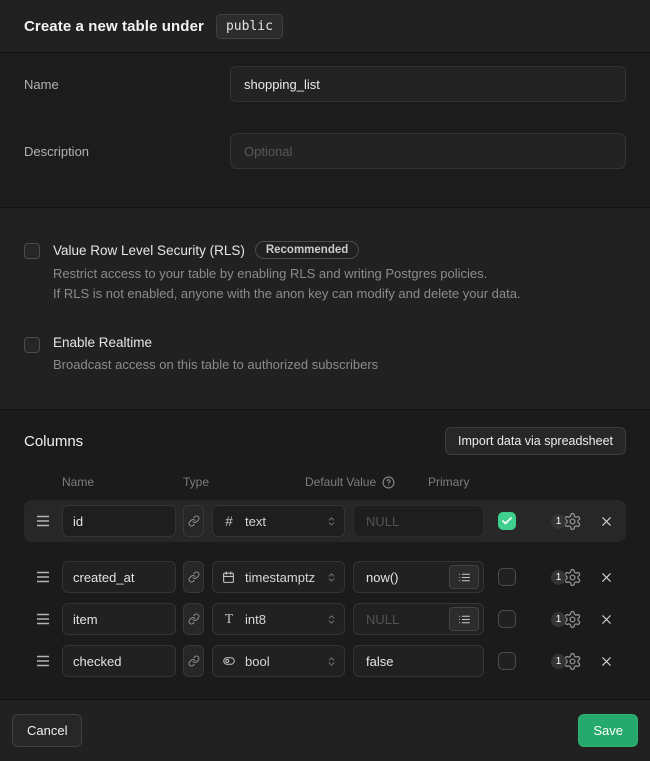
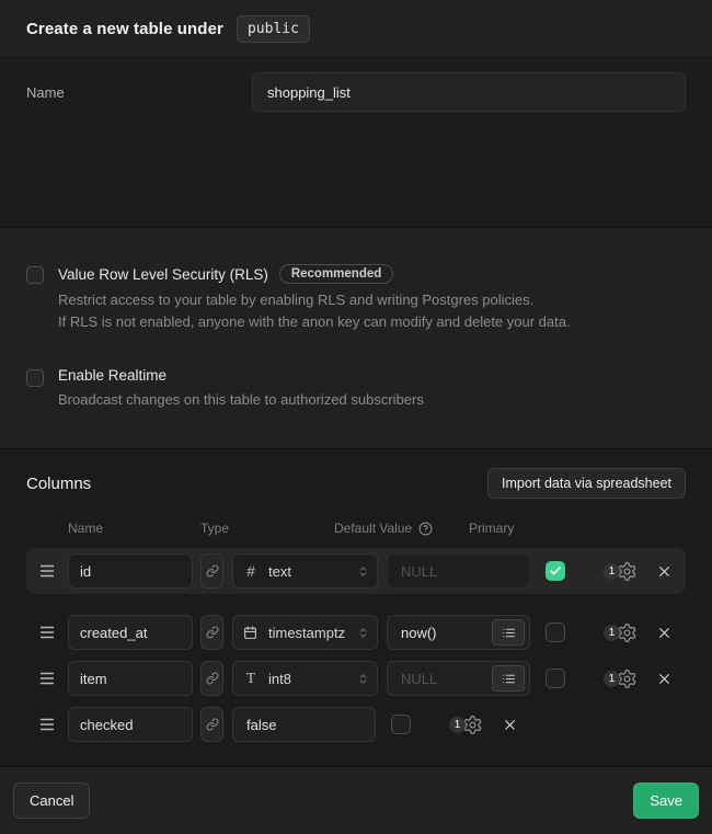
  Create a new table under
  public
  Name
  shopping_list
- Description
- Optional
  Value Row Level Security (RLS)
  Recommended
  Restrict access to your table by enabling RLS and writing Postgres policies.
  If RLS is not enabled, anyone with the anon key can modify and delete your data.
  Enable Realtime
- Broadcast access on this table to authorized subscribers
+ Broadcast changes on this table to authorized subscribers
  Columns
  Import data via spreadsheet
  Name
  Type
  Default Value
  Primary
  id
  #
  text
  NULL
  1
  created_at
  timestamptz
  now()
  1
  item
  T
  int8
  NULL
  1
  checked
- bool
  false
  1
  Cancel
  Save
